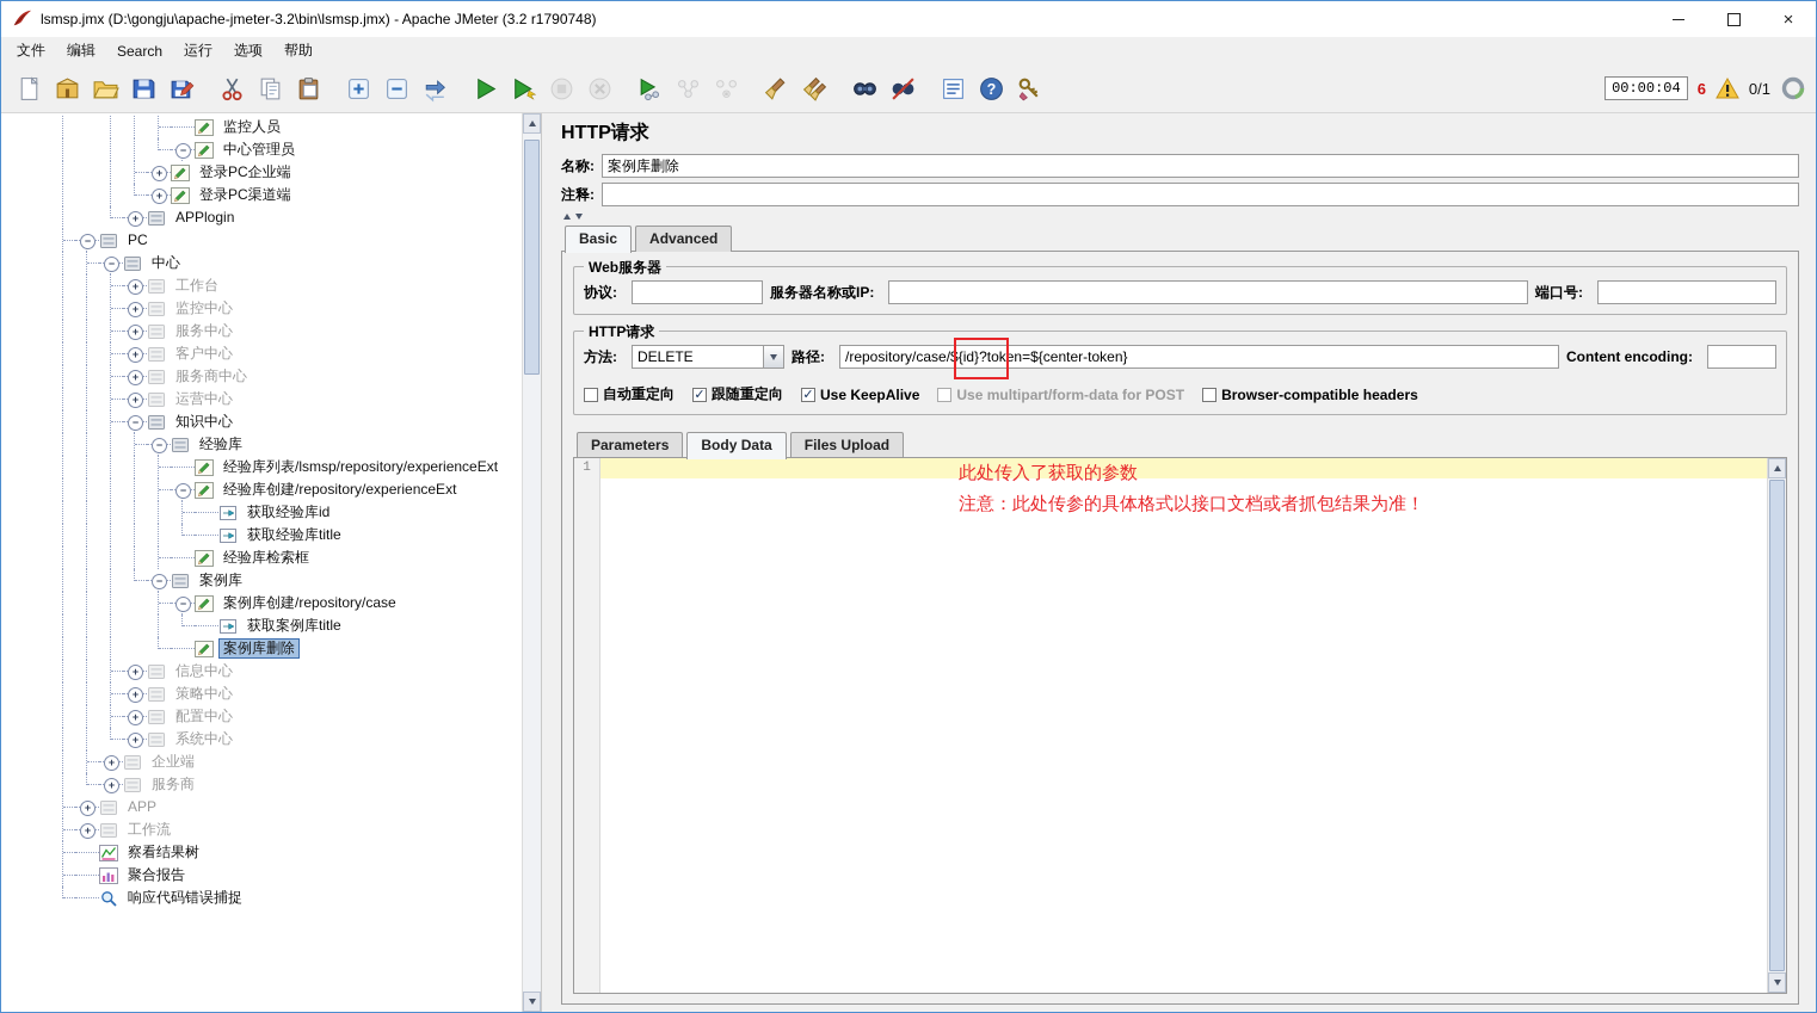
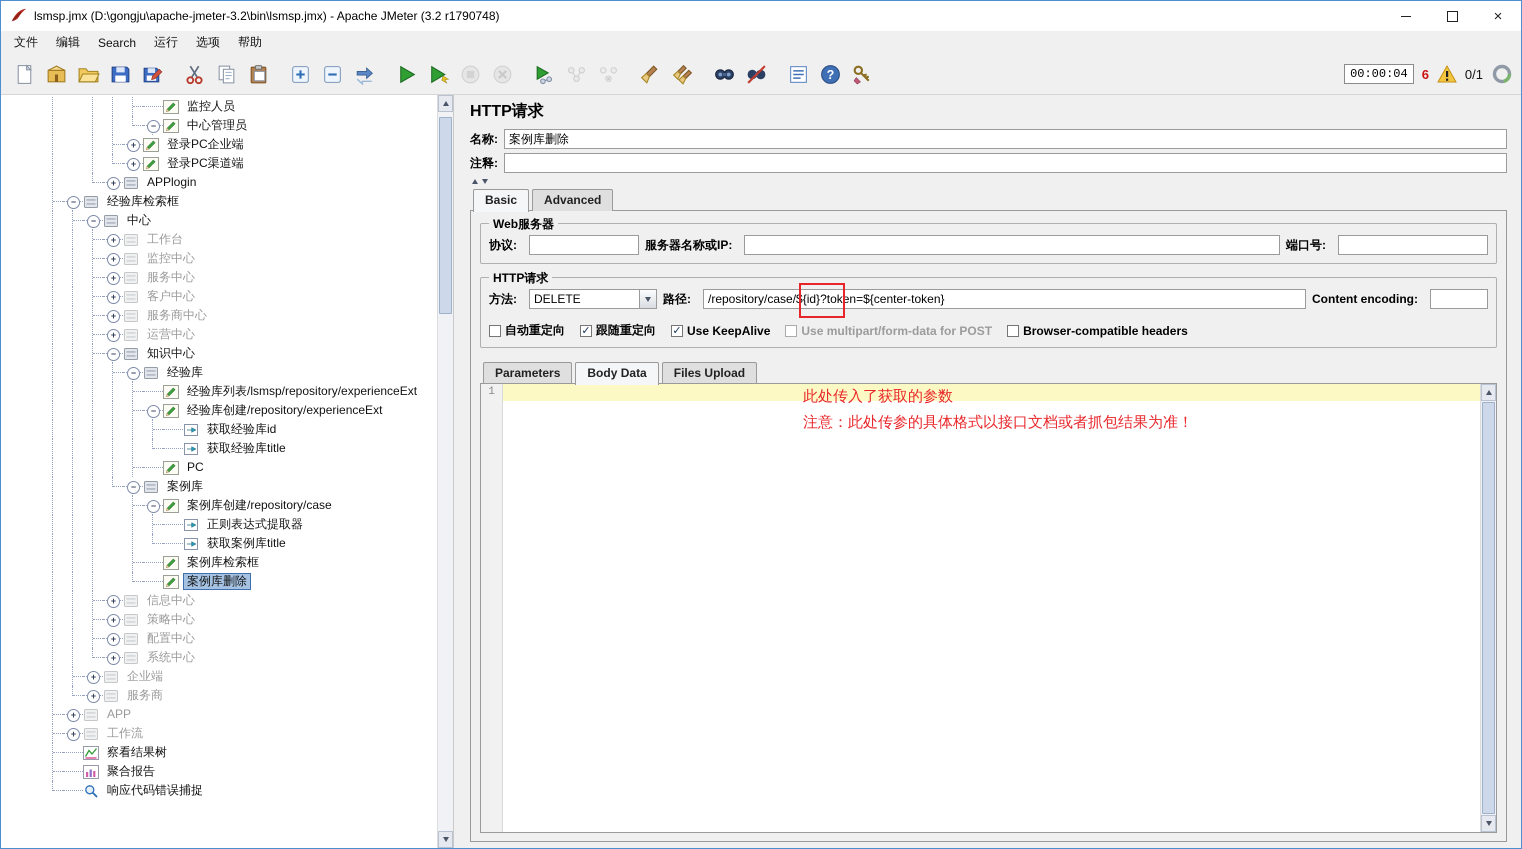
  lsmsp.jmx (D:\gongju\apache-jmeter-3.2\bin\lsmsp.jmx) - Apache JMeter (3.2 r1790748)
  ×
  文件
  编辑
  Search
  运行
  选项
  帮助
  ?
  00:00:04
  6
  0/1
  监控人员
  −
  中心管理员
  +
  登录PC企业端
  +
  登录PC渠道端
  +
  APPlogin
  −
- PC
+ 经验库检索框
  −
  中心
  +
  工作台
  +
  监控中心
  +
  服务中心
  +
  客户中心
  +
  服务商中心
  +
  运营中心
  −
  知识中心
  −
  经验库
  经验库列表/lsmsp/repository/experienceExt
  −
  经验库创建/repository/experienceExt
  获取经验库id
  获取经验库title
- 经验库检索框
+ PC
  −
  案例库
  −
  案例库创建/repository/case
+ 正则表达式提取器
  获取案例库title
+ 案例库检索框
  案例库删除
  +
  信息中心
  +
  策略中心
  +
  配置中心
  +
  系统中心
  +
  企业端
  +
  服务商
  +
  APP
  +
  工作流
  察看结果树
  聚合报告
  响应代码错误捕捉
  HTTP请求
  名称:
  案例库删除
  注释:
  Basic
  Advanced
  Web服务器
  协议:
  服务器名称或IP:
  端口号:
  HTTP请求
  方法:
  DELETE
  路径:
  /repository/case/${id}?token=${center-token}
  Content encoding:
  自动重定向
  ✓
  跟随重定向
  ✓
  Use KeepAlive
  Use multipart/form-data for POST
  Browser-compatible headers
  Parameters
  Body Data
  Files Upload
  1
  此处传入了获取的参数
  注意：此处传参的具体格式以接口文档或者抓包结果为准！
